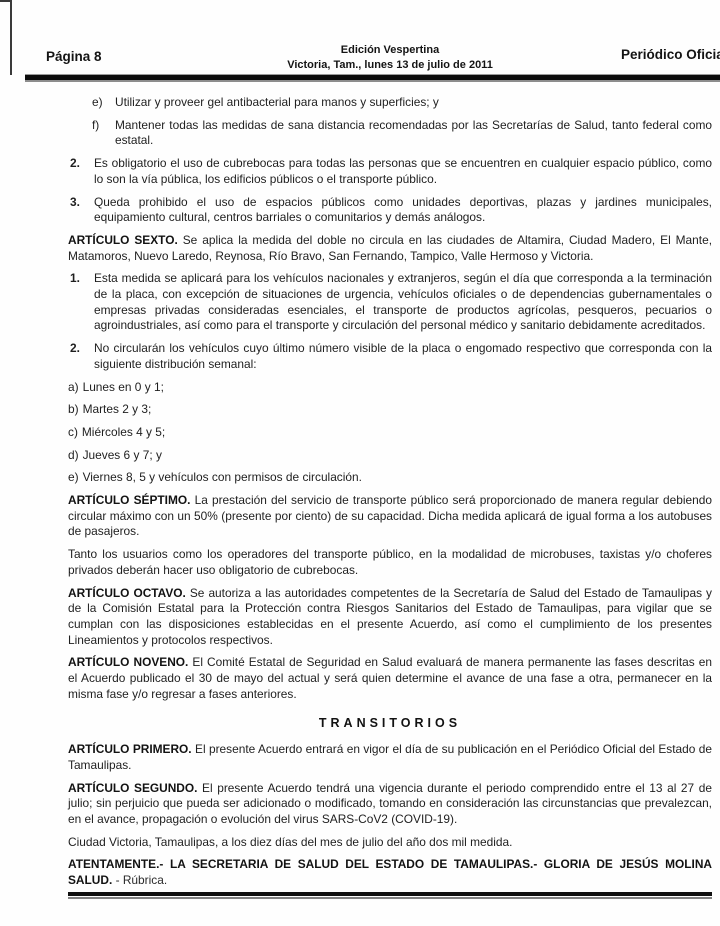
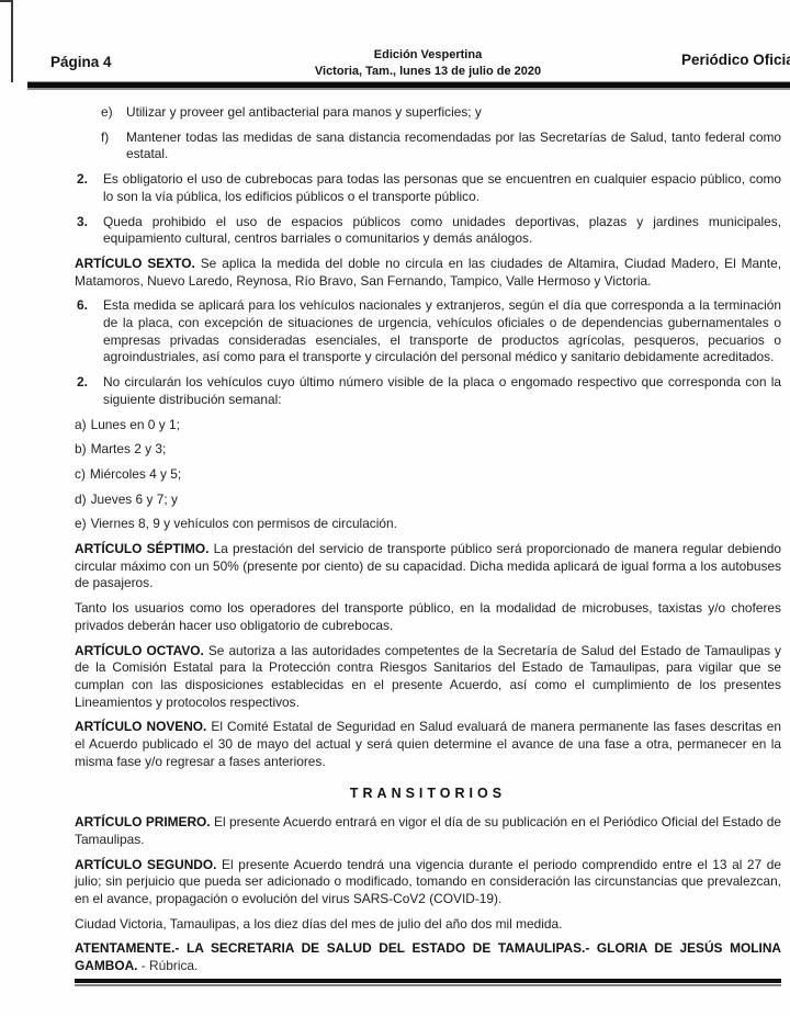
- Página 8
+ Página 4
  Edición Vespertina
- Victoria, Tam., lunes 13 de julio de 2011
+ Victoria, Tam., lunes 13 de julio de 2020
  Periódico Ofici
  e)
  Utilizar y proveer gel antibacterial para manos y superficies; y
  f)
  Mantener todas las medidas de sana distancia recomendadas por las Secretarías de Salud, tanto federal como estatal.
  2.
  Es obligatorio el uso de cubrebocas para todas las personas que se encuentren en cualquier espacio público, como lo son la vía pública, los edificios públicos o el transporte público.
  3.
  Queda prohibido el uso de espacios públicos como unidades deportivas, plazas y jardines municipales, equipamiento cultural, centros barriales o comunitarios y demás análogos.
  ARTÍCULO SEXTO. Se aplica la medida del doble no circula en las ciudades de Altamira, Ciudad Madero, El Mante, Matamoros, Nuevo Laredo, Reynosa, Río Bravo, San Fernando, Tampico, Valle Hermoso y Victoria.
- 1.
+ 6.
  Esta medida se aplicará para los vehículos nacionales y extranjeros, según el día que corresponda a la terminación de la placa, con excepción de situaciones de urgencia, vehículos oficiales o de dependencias gubernamentales o empresas privadas consideradas esenciales, el transporte de productos agrícolas, pesqueros, pecuarios o agroindustriales, así como para el transporte y circulación del personal médico y sanitario debidamente acreditados.
  2.
  No circularán los vehículos cuyo último número visible de la placa o engomado respectivo que corresponda con la siguiente distribución semanal:
  a) Lunes en 0 y 1;
  b) Martes 2 y 3;
  c) Miércoles 4 y 5;
  d) Jueves 6 y 7; y
- e) Viernes 8, 5 y vehículos con permisos de circulación.
+ e) Viernes 8, 9 y vehículos con permisos de circulación.
  ARTÍCULO SÉPTIMO. La prestación del servicio de transporte público será proporcionado de manera regular debiendo circular máximo con un 50% (presente por ciento) de su capacidad. Dicha medida aplicará de igual forma a los autobuses de pasajeros.
  Tanto los usuarios como los operadores del transporte público, en la modalidad de microbuses, taxistas y/o choferes privados deberán hacer uso obligatorio de cubrebocas.
  ARTÍCULO OCTAVO. Se autoriza a las autoridades competentes de la Secretaría de Salud del Estado de Tamaulipas y de la Comisión Estatal para la Protección contra Riesgos Sanitarios del Estado de Tamaulipas, para vigilar que se cumplan con las disposiciones establecidas en el presente Acuerdo, así como el cumplimiento de los presentes Lineamientos y protocolos respectivos.
  ARTÍCULO NOVENO. El Comité Estatal de Seguridad en Salud evaluará de manera permanente las fases descritas en el Acuerdo publicado el 30 de mayo del actual y será quien determine el avance de una fase a otra, permanecer en la misma fase y/o regresar a fases anteriores.
  TRANSITORIOS
  ARTÍCULO PRIMERO. El presente Acuerdo entrará en vigor el día de su publicación en el Periódico Oficial del Estado de Tamaulipas.
  ARTÍCULO SEGUNDO. El presente Acuerdo tendrá una vigencia durante el periodo comprendido entre el 13 al 27 de julio; sin perjuicio que pueda ser adicionado o modificado, tomando en consideración las circunstancias que prevalezcan, en el avance, propagación o evolución del virus SARS-CoV2 (COVID-19).
  Ciudad Victoria, Tamaulipas, a los diez días del mes de julio del año dos mil medida.
- ATENTAMENTE.- LA SECRETARIA DE SALUD DEL ESTADO DE TAMAULIPAS.- GLORIA DE JESÚS MOLINA SALUD. - Rúbrica.
+ ATENTAMENTE.- LA SECRETARIA DE SALUD DEL ESTADO DE TAMAULIPAS.- GLORIA DE JESÚS MOLINA GAMBOA. - Rúbrica.
